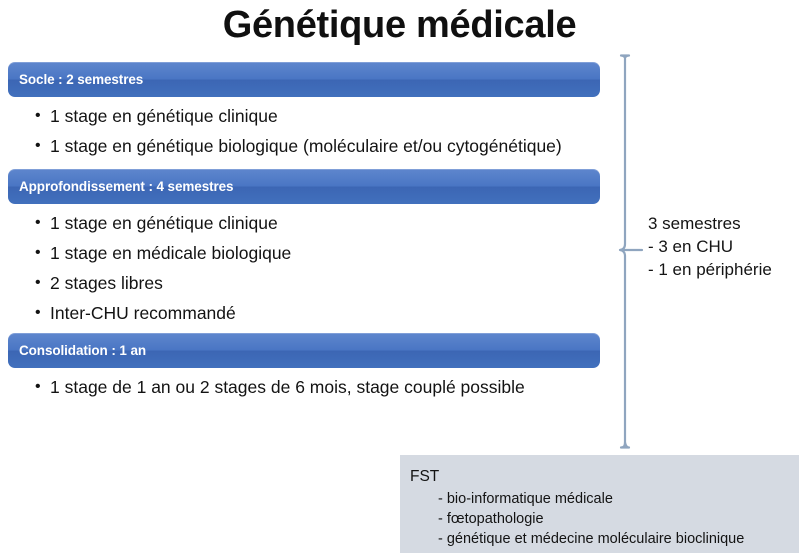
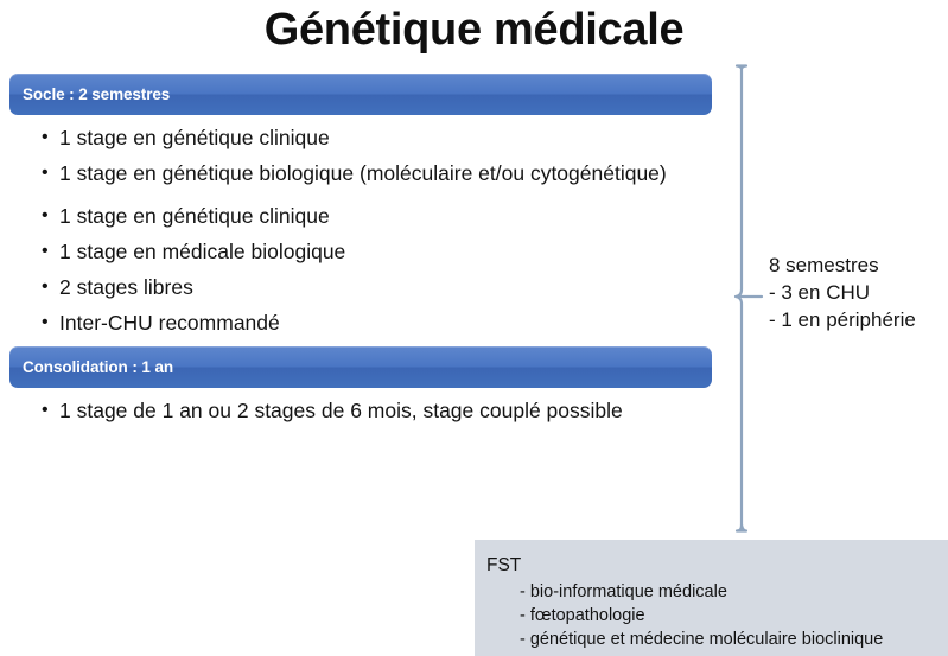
  Génétique médicale
  Socle : 2 semestres
  1 stage en génétique clinique
  1 stage en génétique biologique (moléculaire et/ou cytogénétique)
- Approfondissement : 4 semestres
  1 stage en génétique clinique
  1 stage en médicale biologique
  2 stages libres
  Inter-CHU recommandé
  Consolidation : 1 an
  1 stage de 1 an ou 2 stages de 6 mois, stage couplé possible
- 3 semestres
+ 8 semestres
  - 3 en CHU
  - 1 en périphérie
  FST
  - bio-informatique médicale
  - fœtopathologie
  - génétique et médecine moléculaire bioclinique
